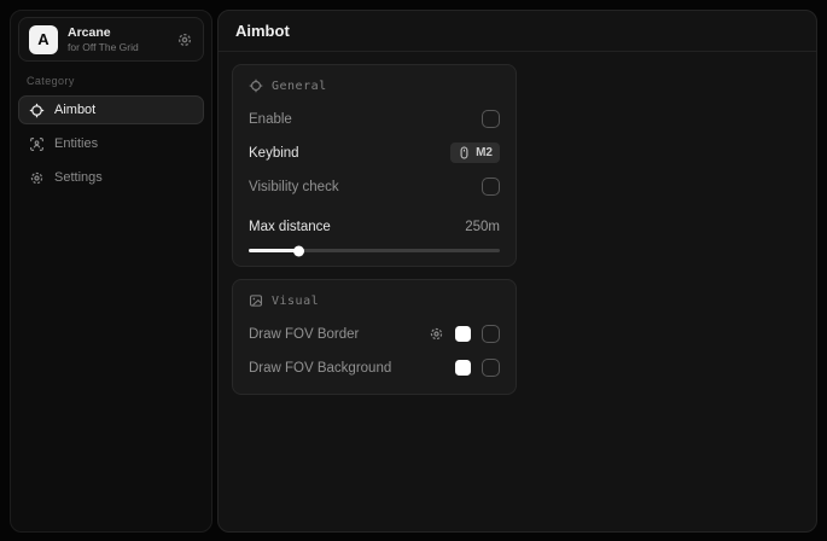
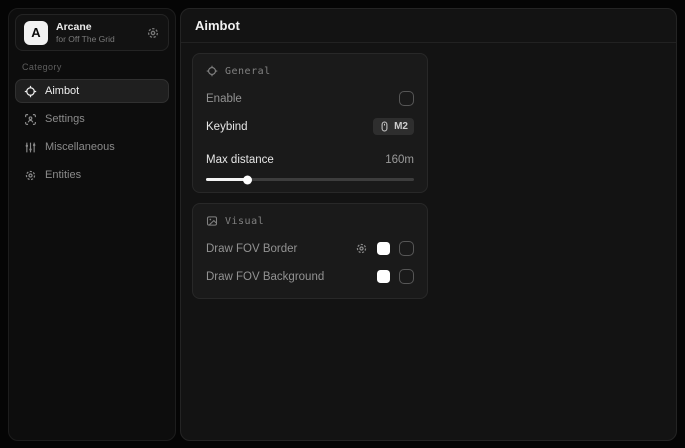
  A
  Arcane
  for Off The Grid
  Category
  Aimbot
- Entities
+ Settings
+ Miscellaneous
- Settings
+ Entities
  Aimbot
  General
  Enable
  Keybind
  M2
- Visibility check
  Max distance
- 250m
+ 160m
  Visual
  Draw FOV Border
  Draw FOV Background
